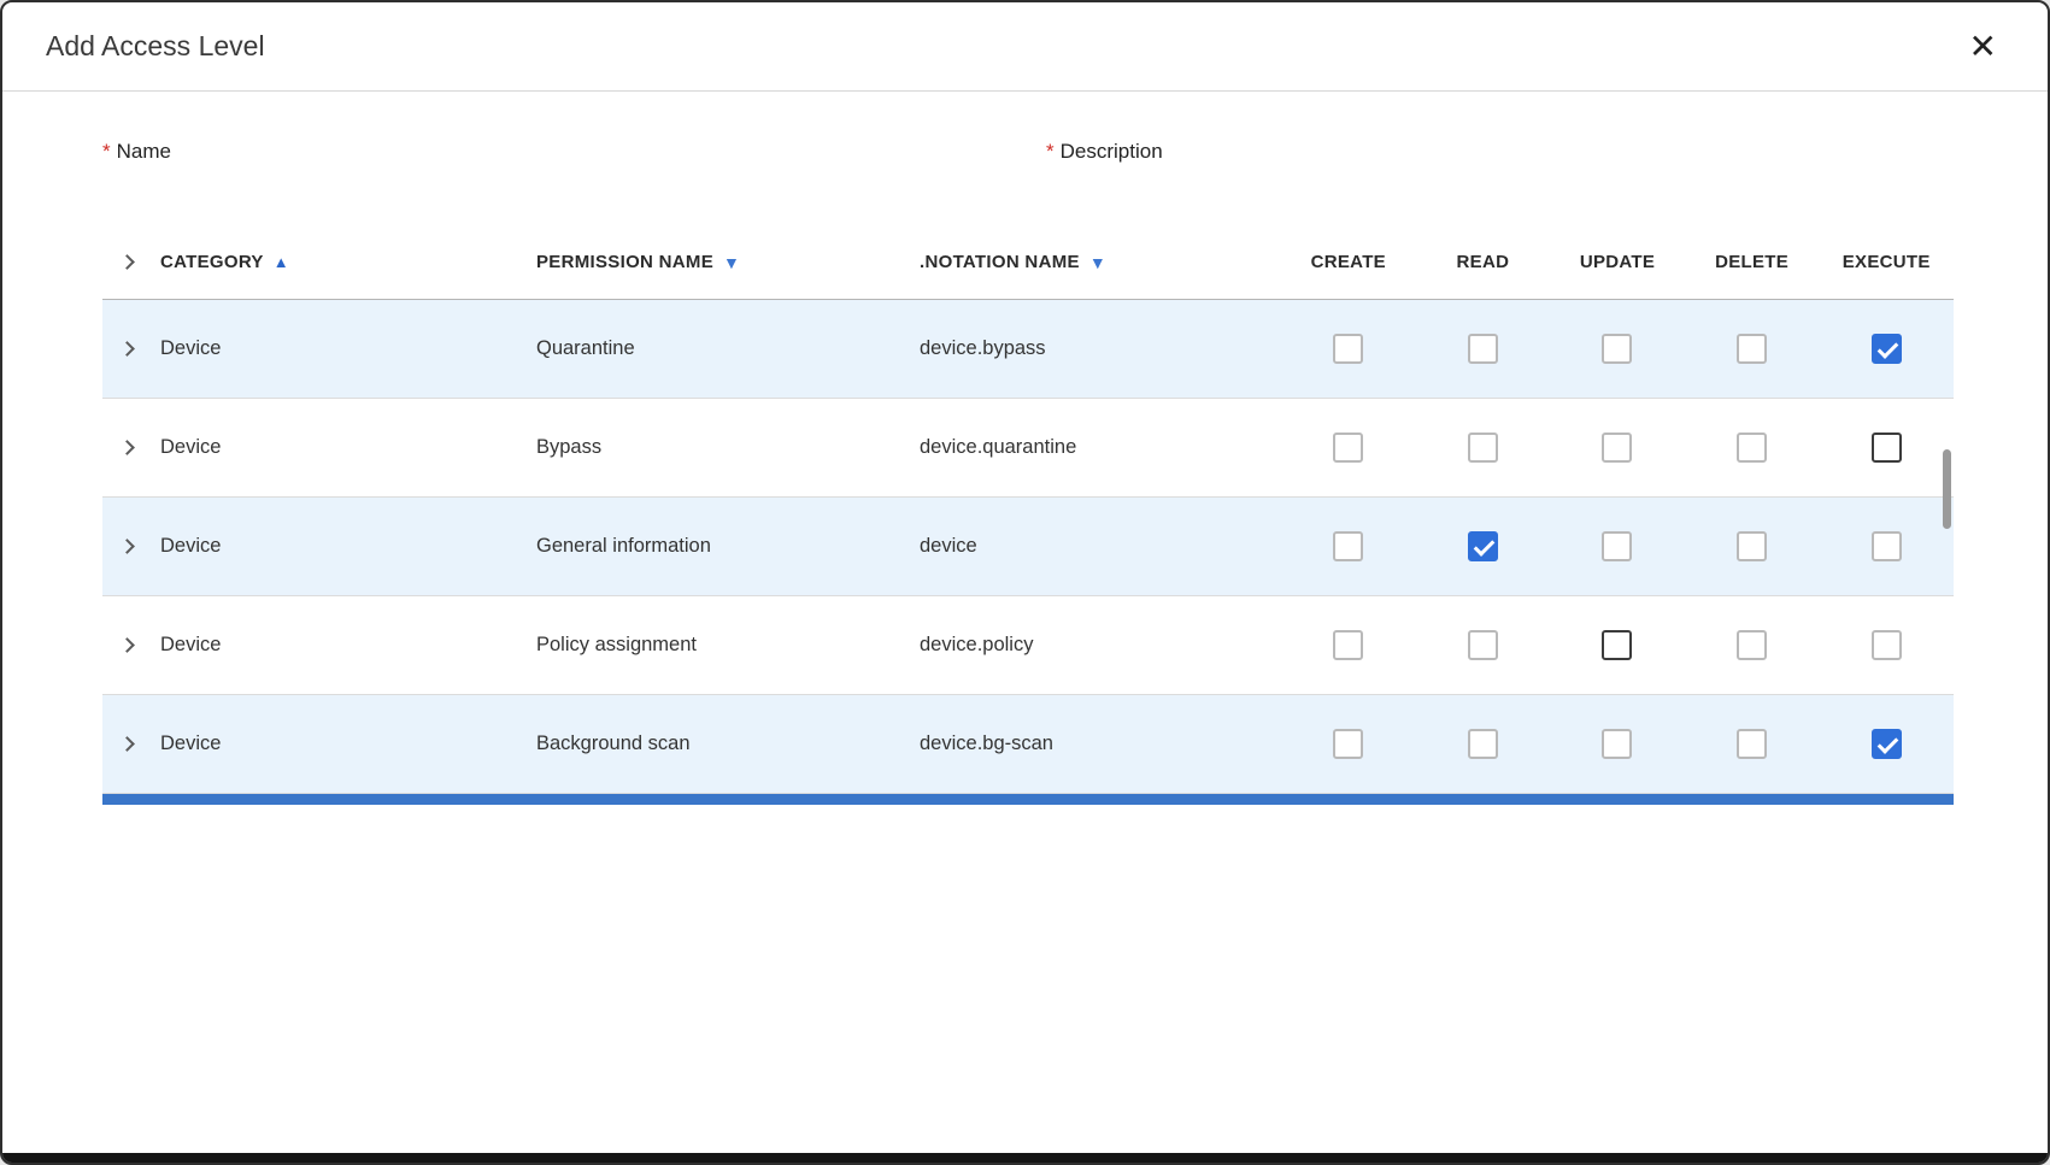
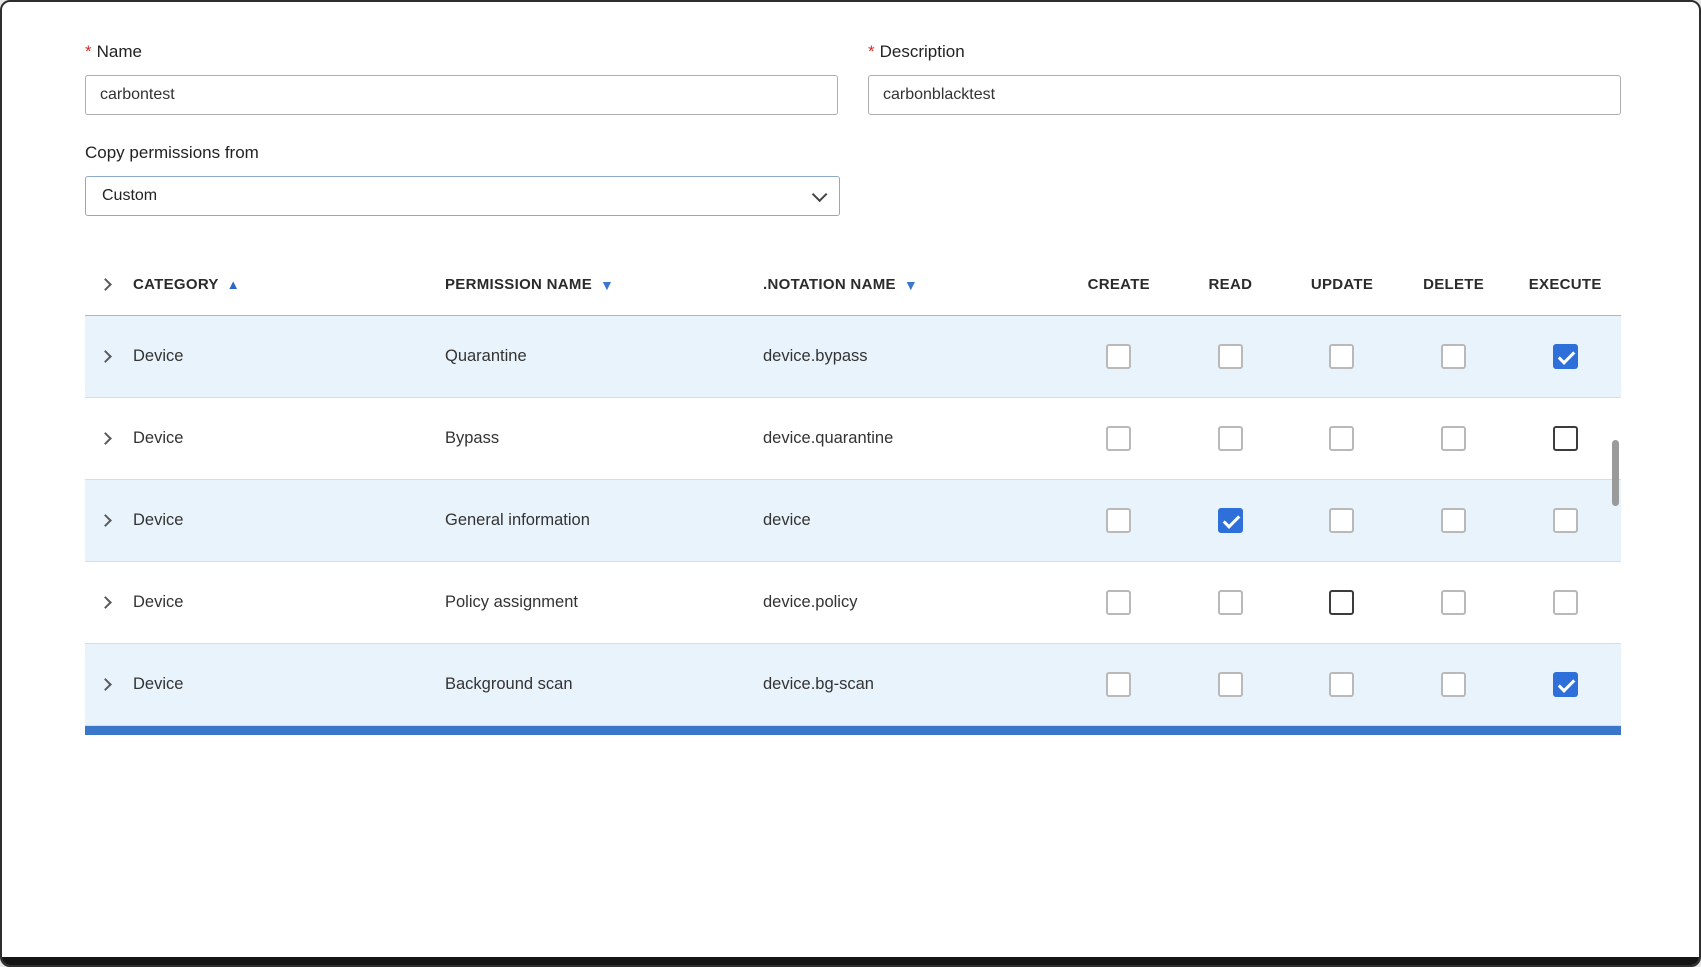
- Add Access Level
- ✕
  * Name
+ carbontest
  * Description
+ carbonblacktest
+ Copy permissions from
+ Custom
  CATEGORY
  ▲
  PERMISSION NAME
  ▼
  .NOTATION NAME
  ▼
  CREATE
  READ
  UPDATE
  DELETE
  EXECUTE
  Device
  Quarantine
  device.bypass
  Device
  Bypass
  device.quarantine
  Device
  General information
  device
  Device
  Policy assignment
  device.policy
  Device
  Background scan
  device.bg-scan
